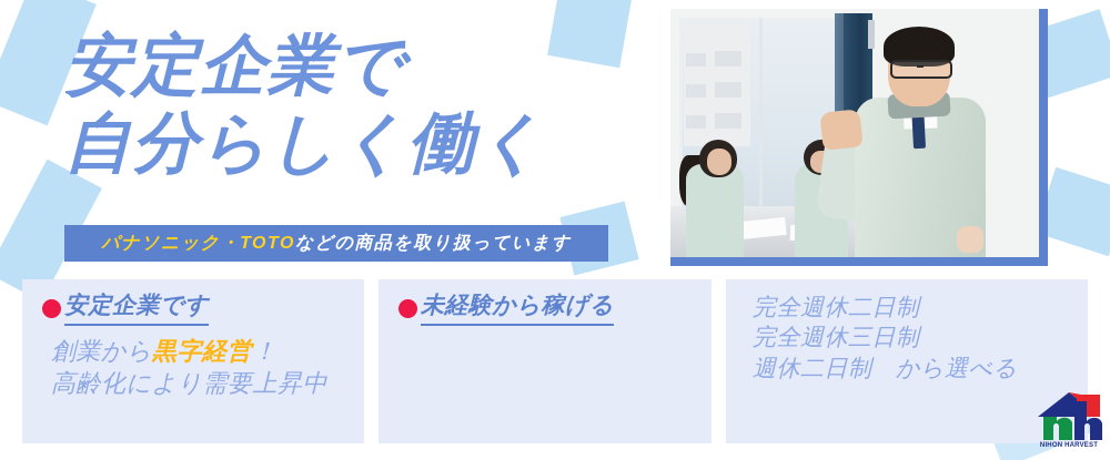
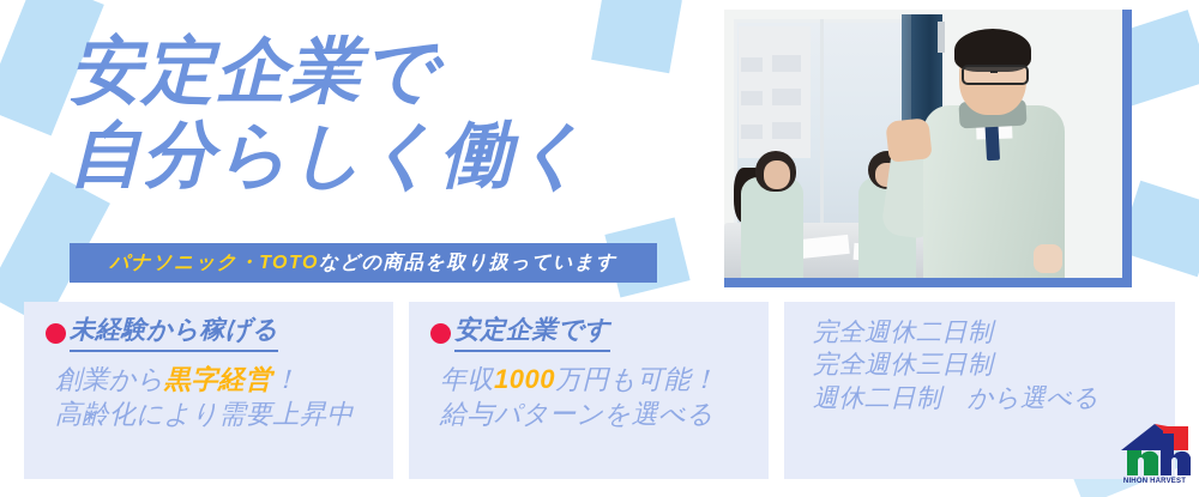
  安定企業で
  自分らしく働く
  パナソニック・TOTOなどの商品を取り扱っています
- 安定企業です
+ 未経験から稼げる
  創業から黒字経営！
  高齢化により需要上昇中
- 未経験から稼げる
+ 安定企業です
+ 年収1000万円も可能！
+ 給与パターンを選べる
  完全週休二日制
  完全週休三日制
  週休二日制 から選べる
